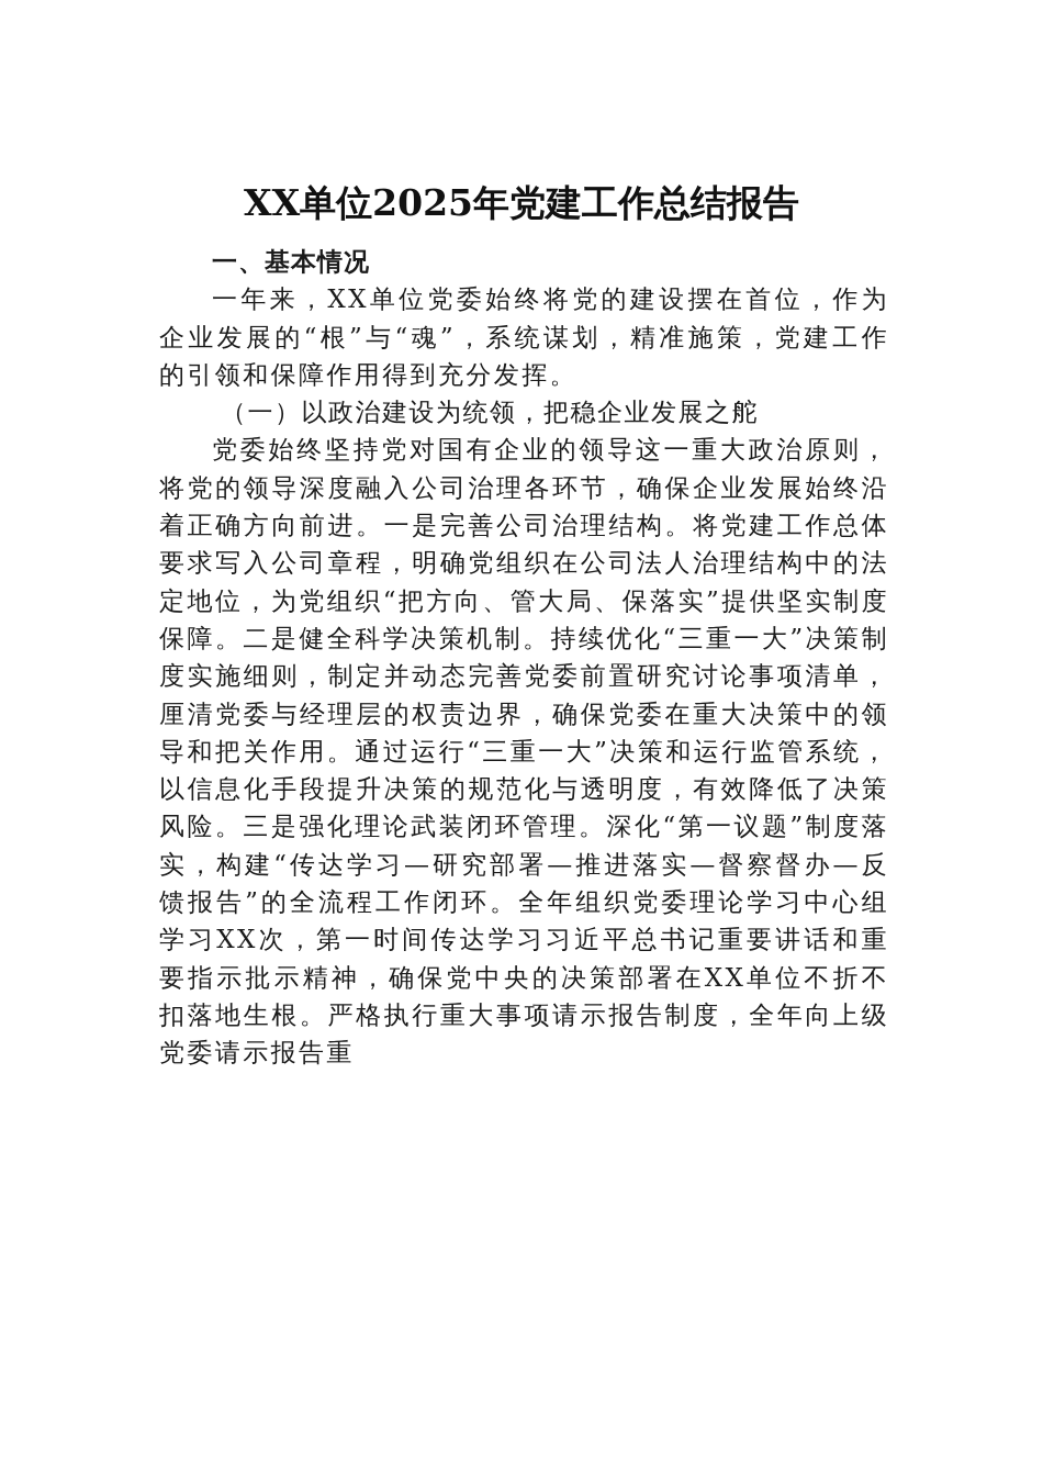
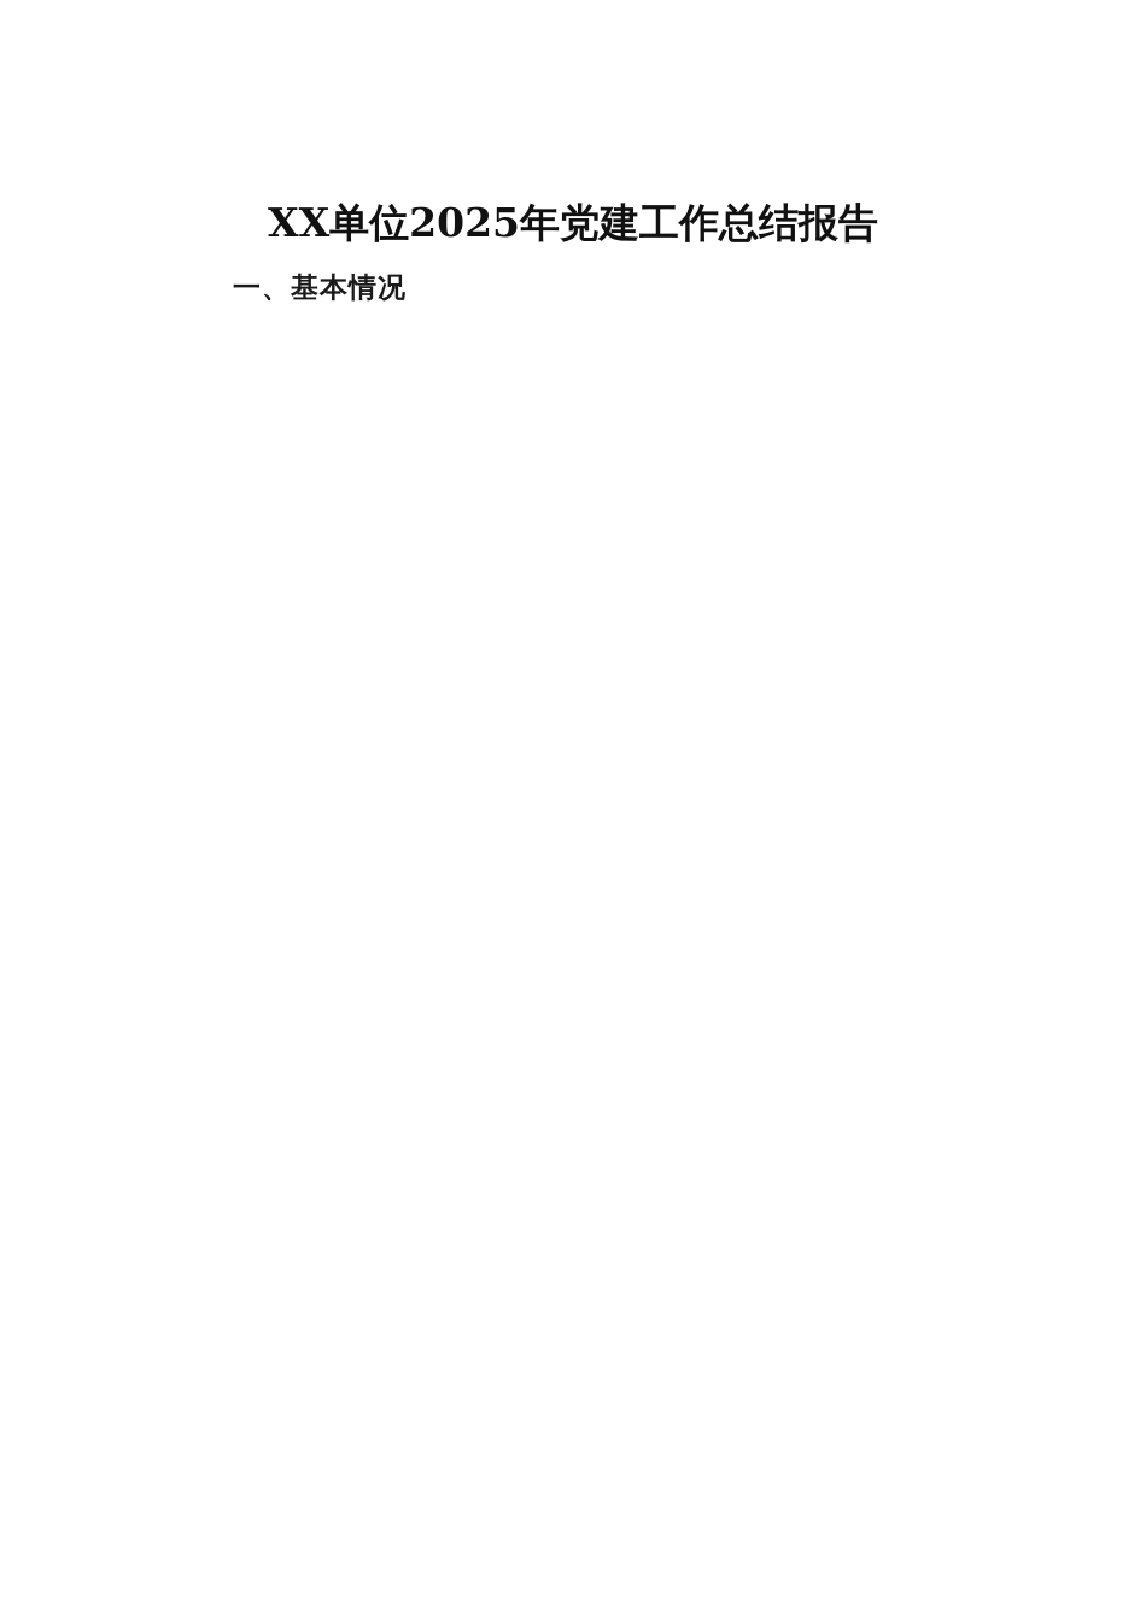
  XX单位2025年党建工作总结报告
  一、基本情况
- 一年来，XX单位党委始终将党的建设摆在首位，作为企业发展的“根”与“魂”，系统谋划，精准施策，党建工作的引领和保障作用得到充分发挥。
- （一）以政治建设为统领，把稳企业发展之舵
- 党委始终坚持党对国有企业的领导这一重大政治原则，将党的领导深度融入公司治理各环节，确保企业发展始终沿着正确方向前进。一是完善公司治理结构。将党建工作总体要求写入公司章程，明确党组织在公司法人治理结构中的法定地位，为党组织“把方向、管大局、保落实”提供坚实制度保障。二是健全科学决策机制。持续优化“三重一大”决策制度实施细则，制定并动态完善党委前置研究讨论事项清单，厘清党委与经理层的权责边界，确保党委在重大决策中的领导和把关作用。通过运行“三重一大”决策和运行监管系统，以信息化手段提升决策的规范化与透明度，有效降低了决策风险。三是强化理论武装闭环管理。深化“第一议题”制度落实，构建“传达学习—研究部署—推进落实—督察督办—反馈报告”的全流程工作闭环。全年组织党委理论学习中心组学习XX次，第一时间传达学习习近平总书记重要讲话和重要指示批示精神，确保党中央的决策部署在XX单位不折不扣落地生根。严格执行重大事项请示报告制度，全年向上级党委请示报告重
